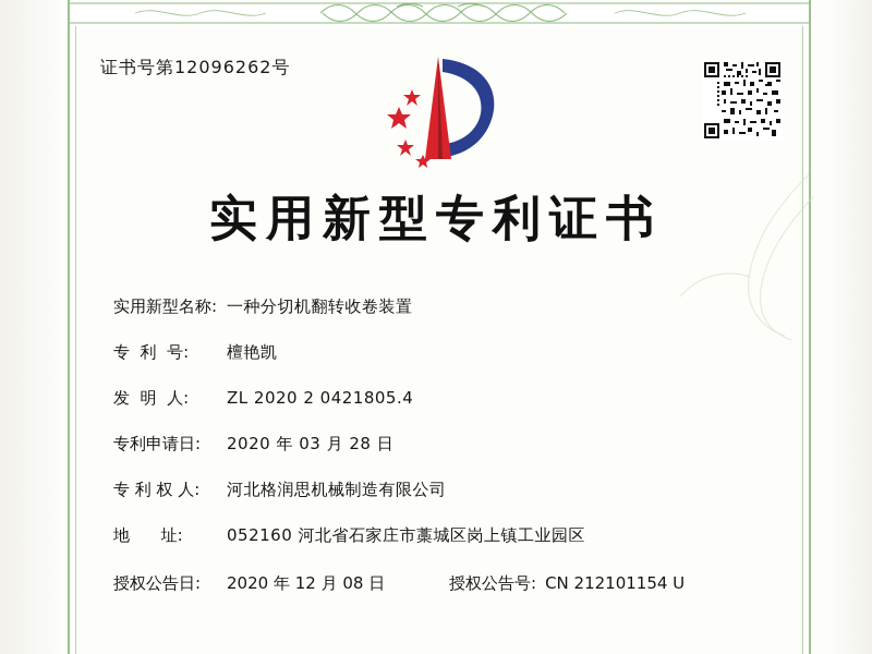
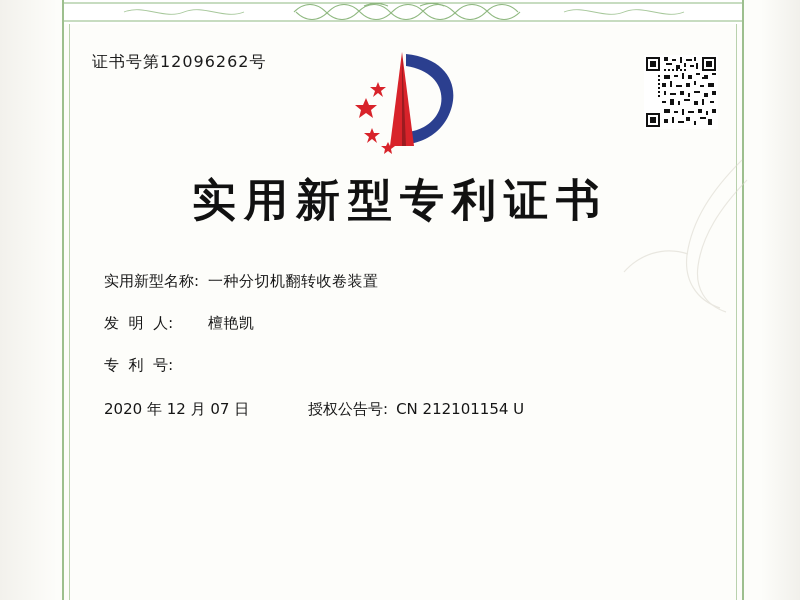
  证书号第12096262号
  实用新型专利证书
  实用新型名称:
  一种分切机翻转收卷装置
- 专 利 号:
+ 发 明 人:
  檀艳凯
- 发 明 人:
+ 专 利 号:
- ZL 2020 2 0421805.4
- 专利申请日:
- 2020 年 03 月 28 日
- 专 利 权 人:
- 河北格润思机械制造有限公司
- 地 址:
- 052160 河北省石家庄市藁城区岗上镇工业园区
- 授权公告日:
- 2020 年 12 月 08 日
+ 2020 年 12 月 07 日
  授权公告号:
  CN 212101154 U
